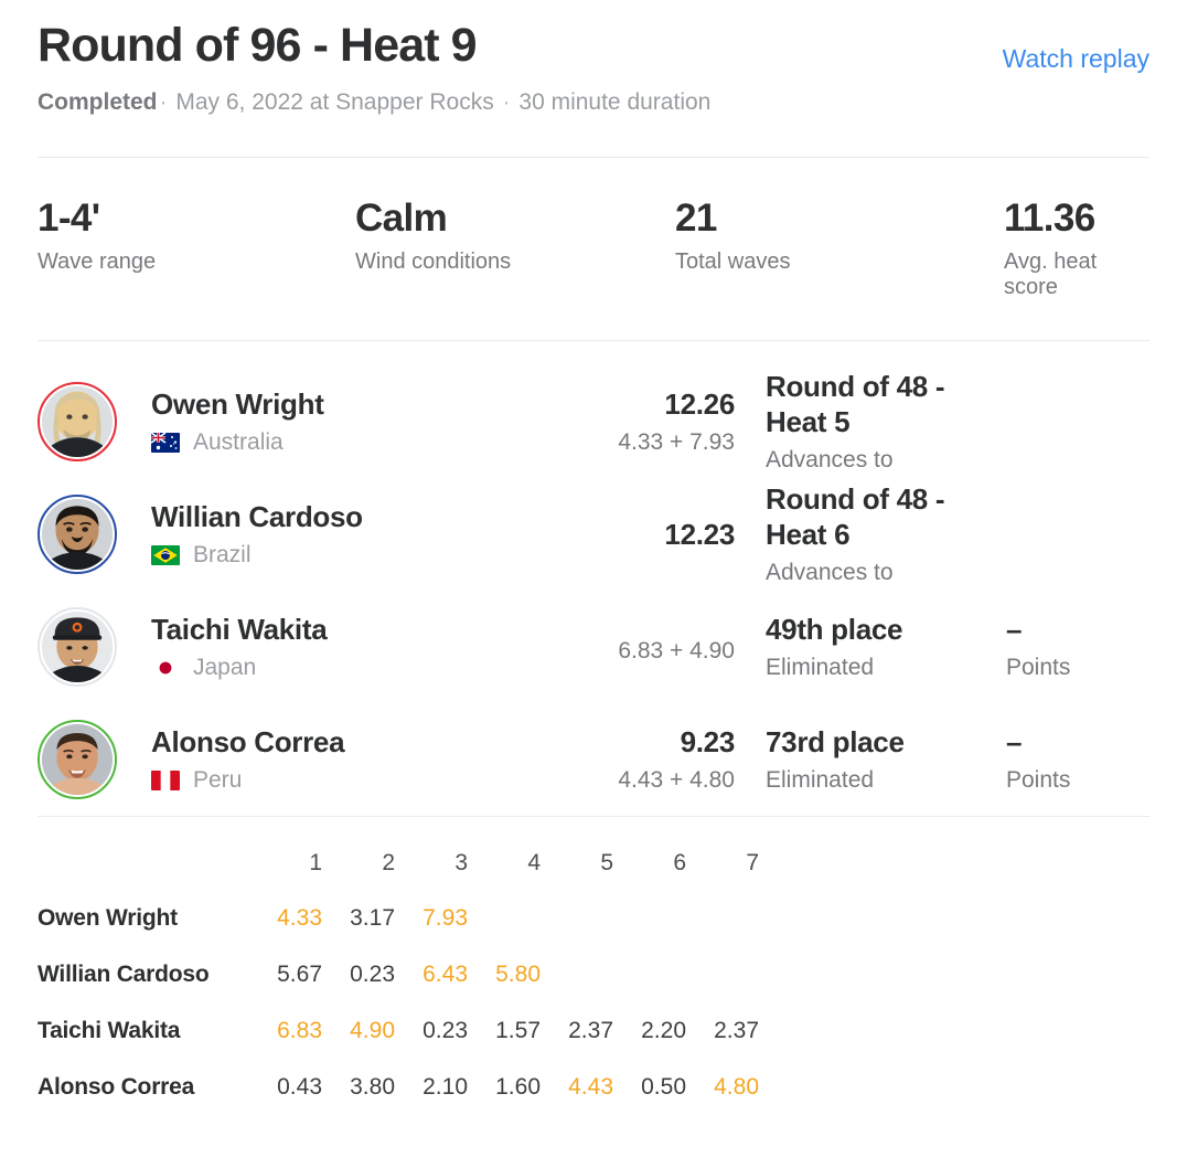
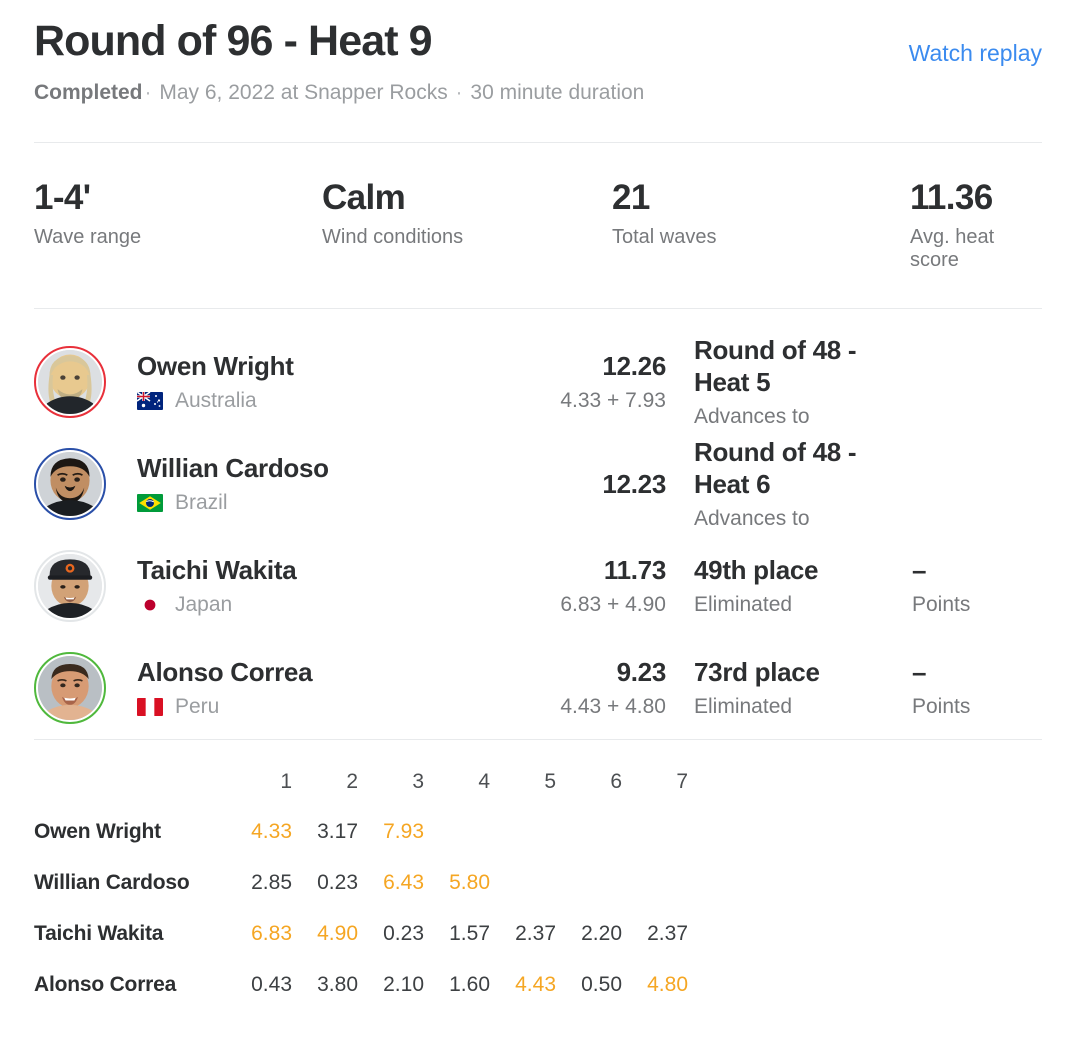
  Round of 96 - Heat 9
  Watch replay
  Completed· May 6, 2022 at Snapper Rocks · 30 minute duration
  1-4'
  Wave range
  Calm
  Wind conditions
  21
  Total waves
  11.36
  Avg. heat score
  Owen Wright
  Australia
  12.26
  4.33 + 7.93
  Round of 48 - Heat 5
  Advances to
  Willian Cardoso
  Brazil
  12.23
  Round of 48 - Heat 6
  Advances to
  Taichi Wakita
  Japan
+ 11.73
  6.83 + 4.90
  49th place
  Eliminated
  –
  Points
  Alonso Correa
  Peru
  9.23
  4.43 + 4.80
  73rd place
  Eliminated
  –
  Points
  	1	2	3	4	5	6	7
  Owen Wright	4.33	3.17	7.93
- Willian Cardoso	5.67	0.23	6.43	5.80
+ Willian Cardoso	2.85	0.23	6.43	5.80
  Taichi Wakita	6.83	4.90	0.23	1.57	2.37	2.20	2.37
  Alonso Correa	0.43	3.80	2.10	1.60	4.43	0.50	4.80
